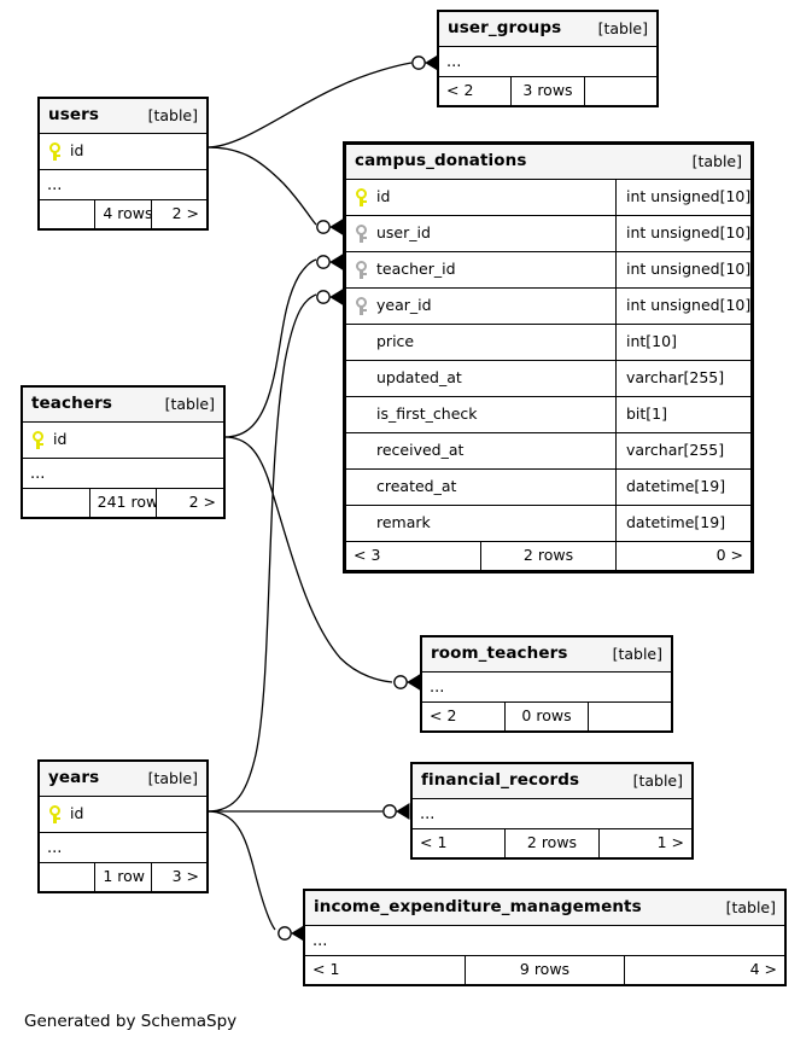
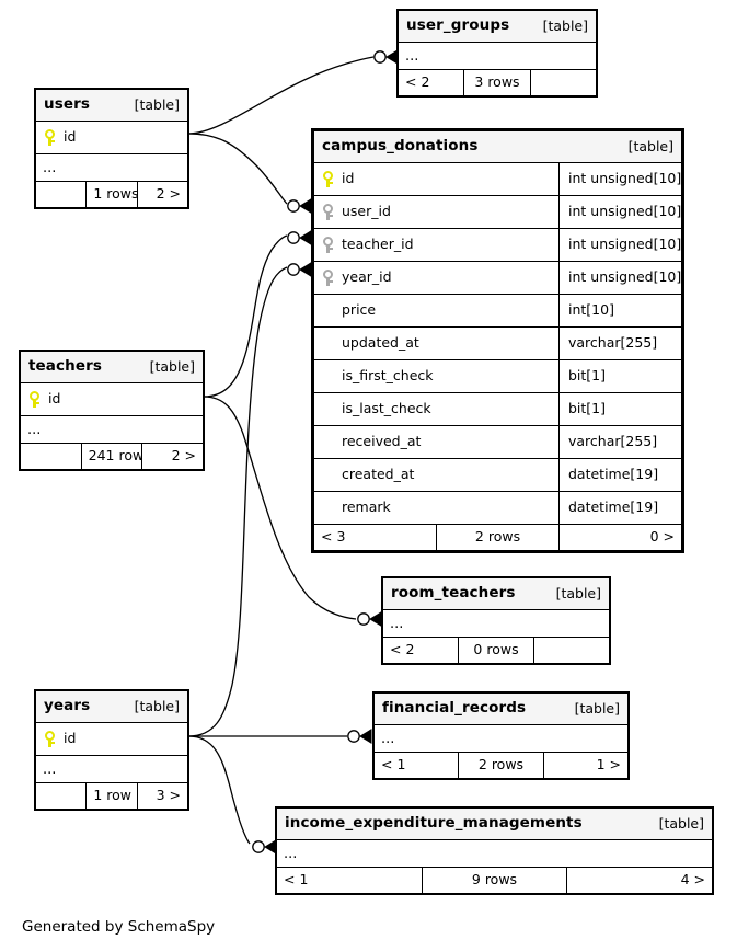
  user_groups [table]
  ...
  < 2	3 rows
  users [table]
  id
  ...
- 	4 rows	2 >
+ 	1 rows	2 >
  campus_donations [table]
  id	int unsigned[10]
  user_id	int unsigned[10]
  teacher_id	int unsigned[10]
  year_id	int unsigned[10]
  price	int[10]
  updated_at	varchar[255]
  is_first_check	bit[1]
+ is_last_check	bit[1]
  received_at	varchar[255]
  created_at	datetime[19]
  remark	datetime[19]
  < 3	2 rows	0 >
  teachers [table]
  id
  ...
  	241 row	2 >
  room_teachers [table]
  ...
  < 2	0 rows
  years [table]
  id
  ...
  	1 row	3 >
  financial_records [table]
  ...
  < 1	2 rows	1 >
  income_expenditure_managements [table]
  ...
  < 1	9 rows	4 >
  Generated by SchemaSpy
